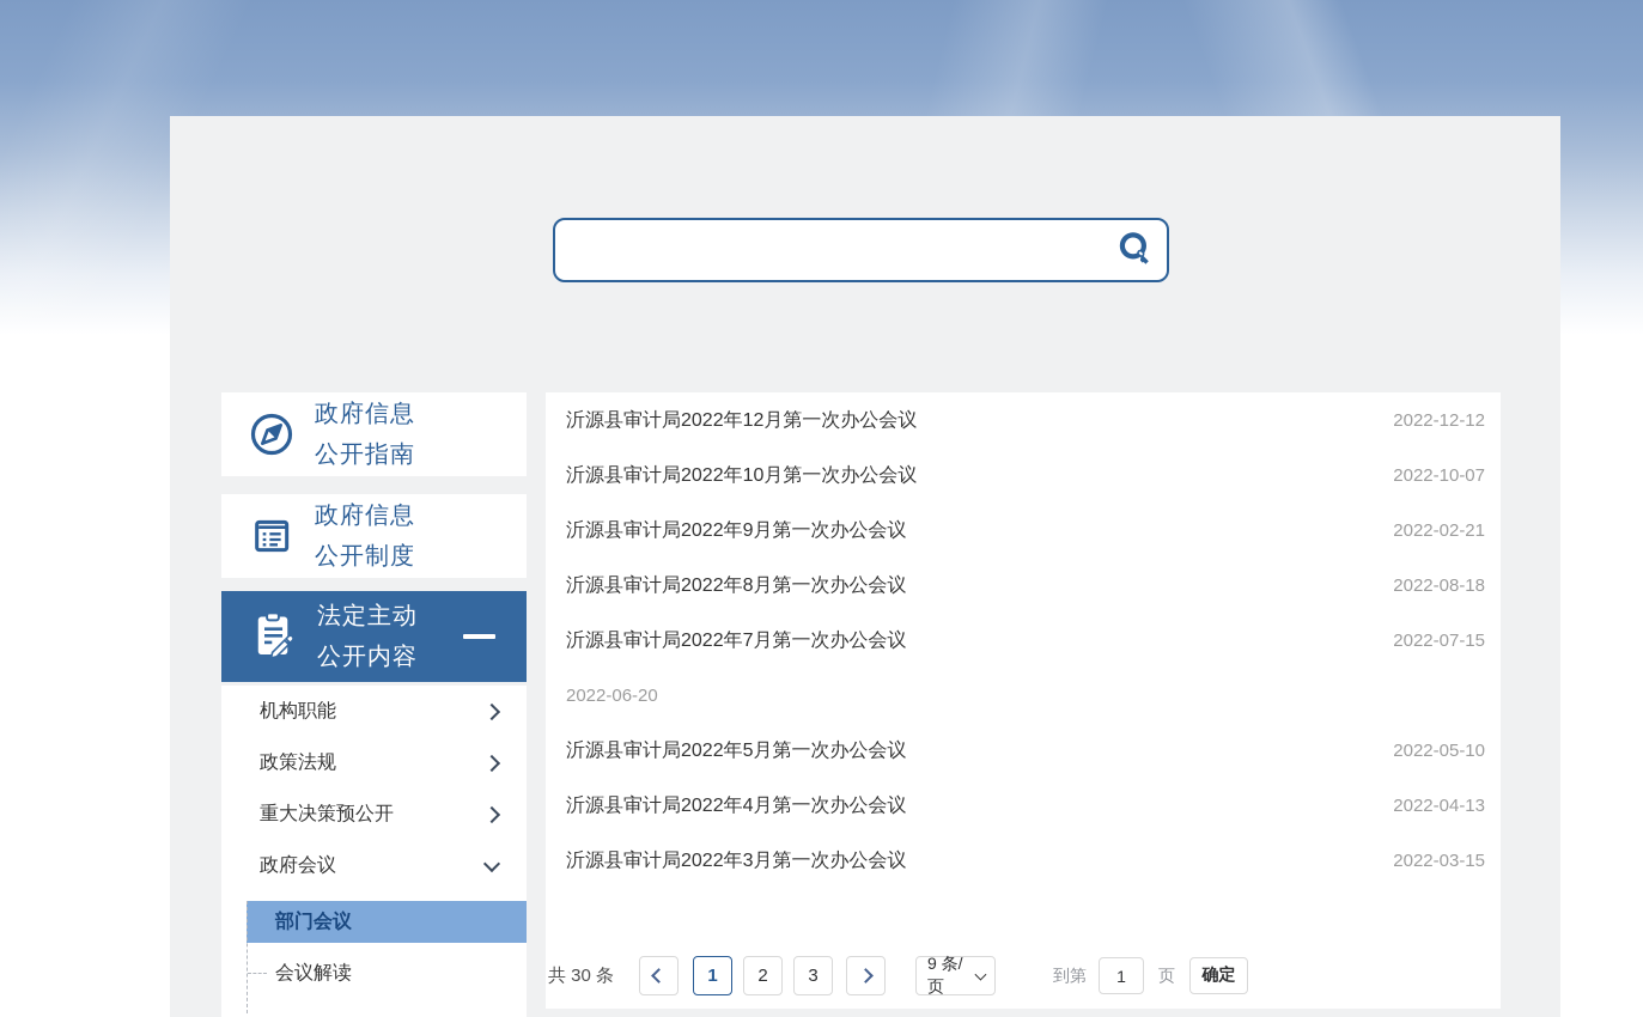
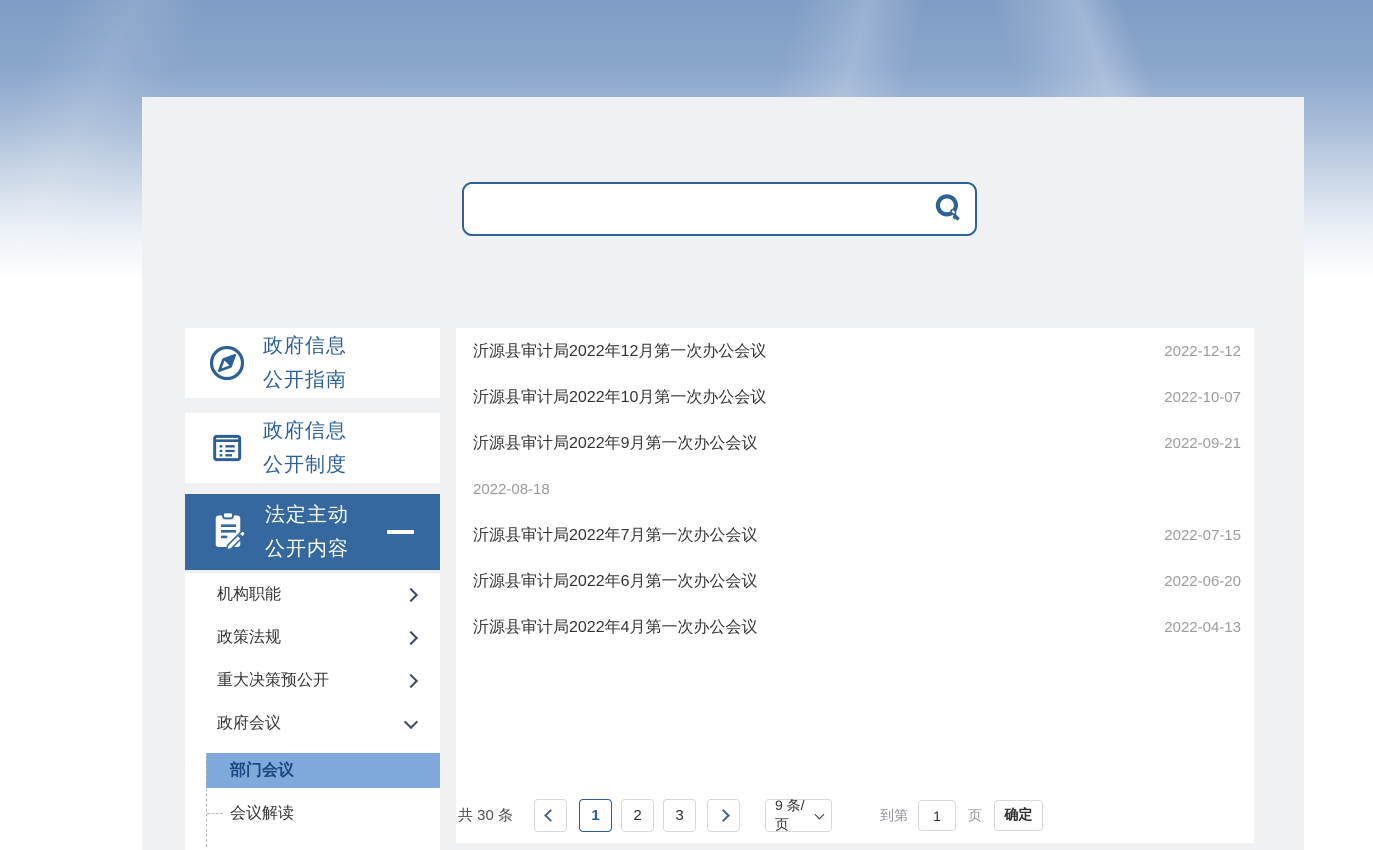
  政府信息
  公开指南
  政府信息
  公开制度
  法定主动
  公开内容
  机构职能
  政策法规
  重大决策预公开
  政府会议
  部门会议
  会议解读
  沂源县审计局2022年12月第一次办公会议
  2022-12-12
  沂源县审计局2022年10月第一次办公会议
  2022-10-07
  沂源县审计局2022年9月第一次办公会议
- 2022-02-21
+ 2022-09-21
- 沂源县审计局2022年8月第一次办公会议
  2022-08-18
  沂源县审计局2022年7月第一次办公会议
  2022-07-15
+ 沂源县审计局2022年6月第一次办公会议
  2022-06-20
- 沂源县审计局2022年5月第一次办公会议
- 2022-05-10
  沂源县审计局2022年4月第一次办公会议
  2022-04-13
- 沂源县审计局2022年3月第一次办公会议
- 2022-03-15
  共 30 条
  1
  2
  3
  9 条/页
  到第
  1
  页
  确定
